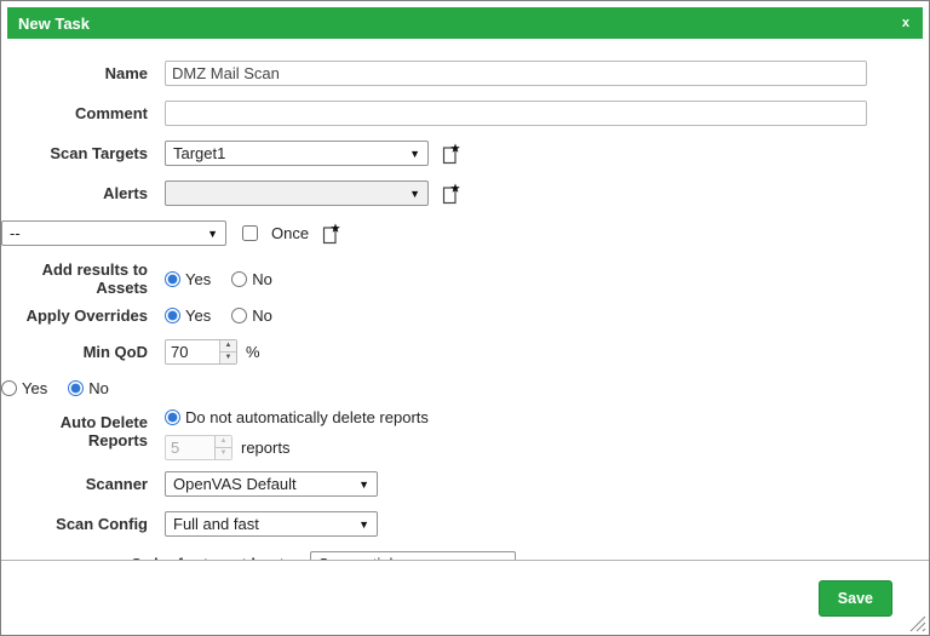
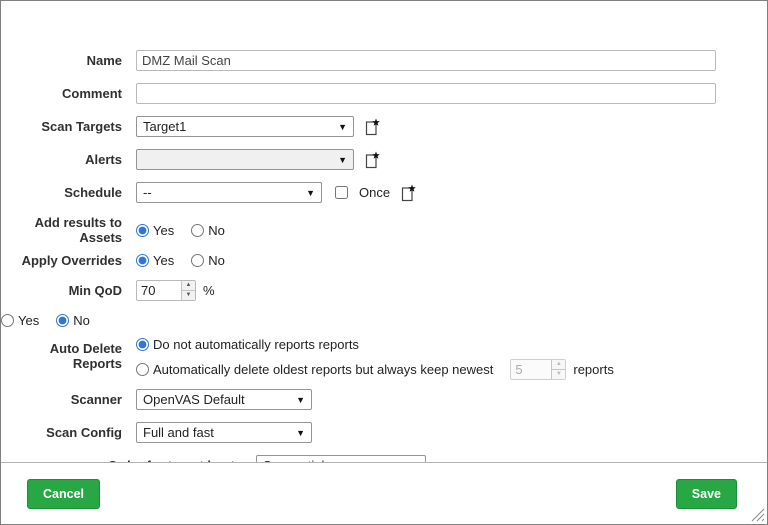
- New Task
- x
  Name
  DMZ Mail Scan
  Comment
  Scan Targets
  Target1
  ▼
  Alerts
  ▼
+ Schedule
  --
  ▼
  Once
  Add results to Assets
  Yes
  No
  Apply Overrides
  Yes
  No
  Min QoD
  70
  %
  Yes
  No
  Auto Delete Reports
- Do not automatically delete reports
+ Do not automatically reports reports
+ Automatically delete oldest reports but always keep newest
  5
  reports
  Scanner
  OpenVAS Default
  ▼
  Scan Config
  Full and fast
  ▼
+ Cancel
  Save
